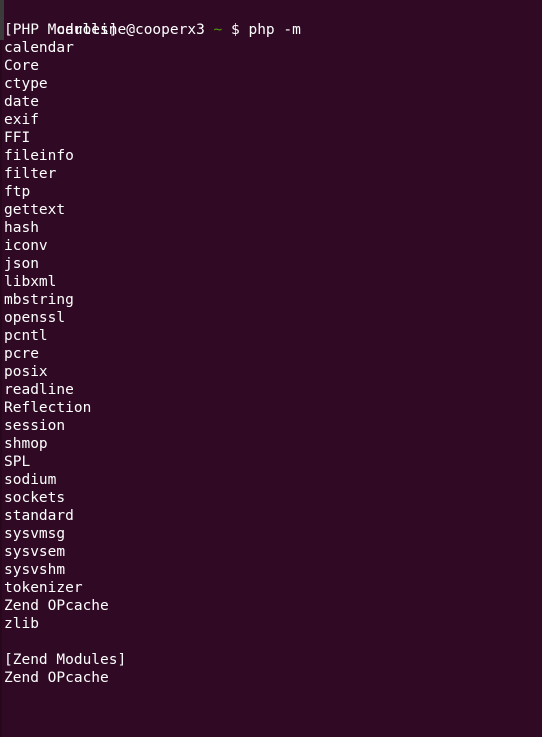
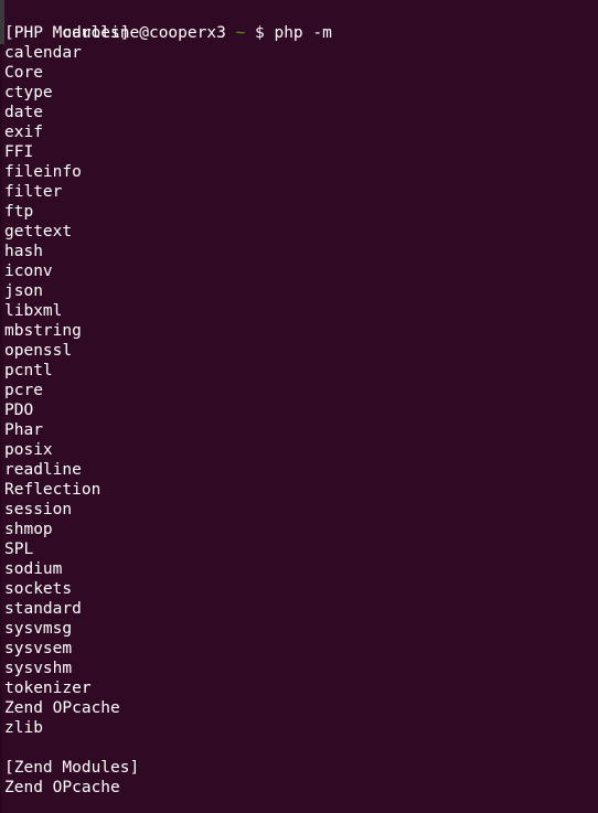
  caroline@cooperx3 ~ $ php -m
  [PHP Modules]
  calendar
  Core
  ctype
  date
  exif
  FFI
  fileinfo
  filter
  ftp
  gettext
  hash
  iconv
  json
  libxml
  mbstring
  openssl
  pcntl
  pcre
+ PDO
+ Phar
  posix
  readline
  Reflection
  session
  shmop
  SPL
  sodium
  sockets
  standard
  sysvmsg
  sysvsem
  sysvshm
  tokenizer
  Zend OPcache
  zlib
  [Zend Modules]
  Zend OPcache
